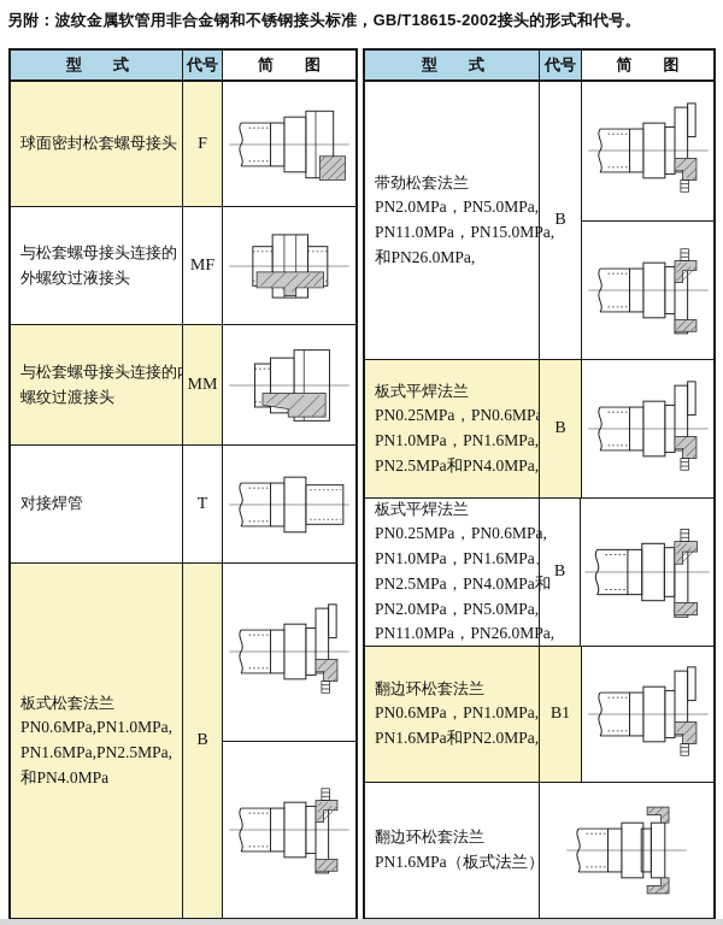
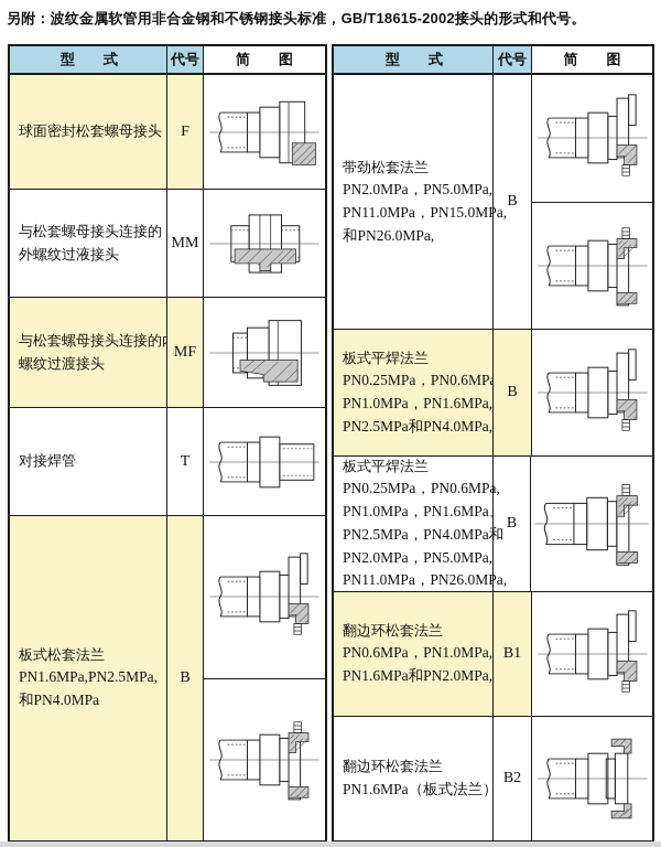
  另附：波纹金属软管用非合金钢和不锈钢接头标准，GB/T18615-2002接头的形式和代号。
  型 式
  代号
  简 图
  球面密封松套螺母接头
  F
  与松套螺母接头连接的
  外螺纹过液接头
- MF
+ MM
  与松套螺母接头连接的
  螺纹过渡接头
- MM
+ MF
  对接焊管
  T
  板式松套法兰
- PN0.6MPa,PN1.0MPa,
  PN1.6MPa,PN2.5MPa,
  和PN4.0MPa
  B
  型 式
  代号
  简 图
  带劲松套法兰
  PN2.0MPa，PN5.0MPa,
  PN11.0MPa，PN15.0M
  和PN26.0MPa,
  B
  板式平焊法兰
  PN0.25MPa，PN0.6MP
  PN1.0MPa，PN1.6MPa,
  PN2.5MPa和PN4.0MPa,
  B
  板式平焊法兰
  PN0.25MPa，PN0.6MP
  PN1.0MPa，PN1.6MPa
  PN2.5MPa，PN4.0MPa
  PN2.0MPa，PN5.0MPa,
  PN11.0MPa，PN26.0M
  B
  翻边环松套法兰
  PN0.6MPa，PN1.0MPa,
  PN1.6MPa和PN2.0MPa,
  B1
  翻边环松套法兰
  PN1.6MPa（板式法兰）
+ B2
